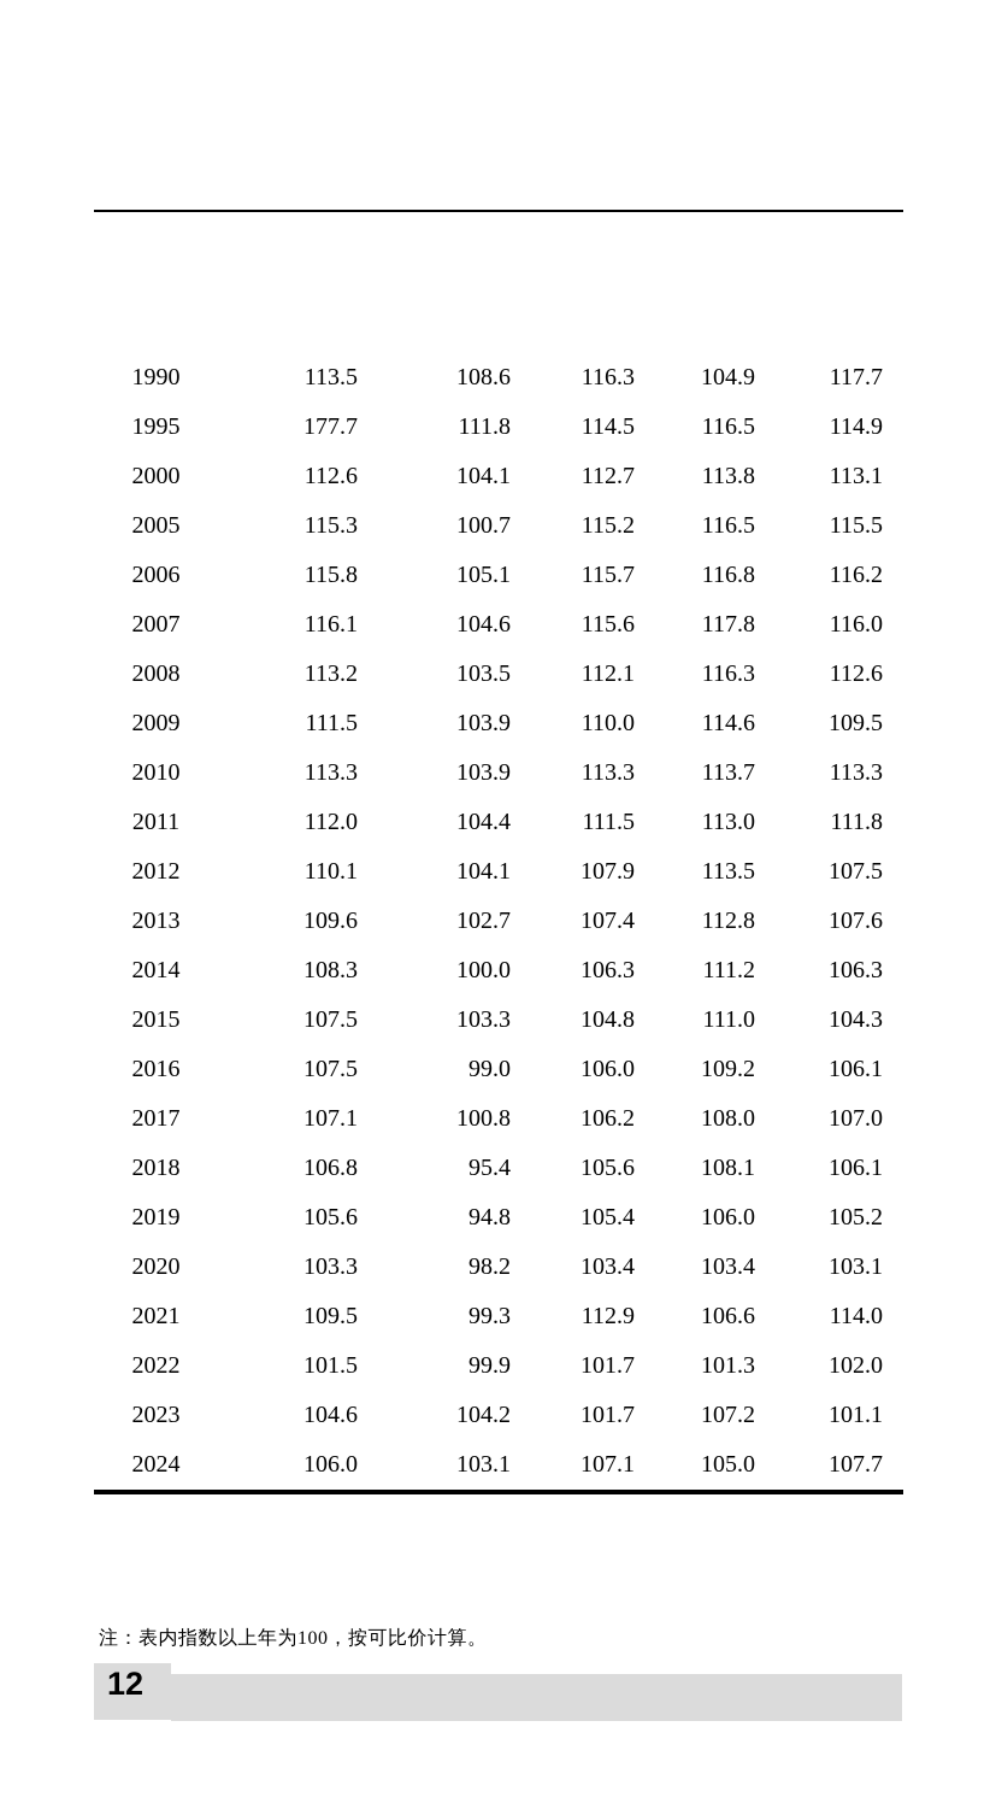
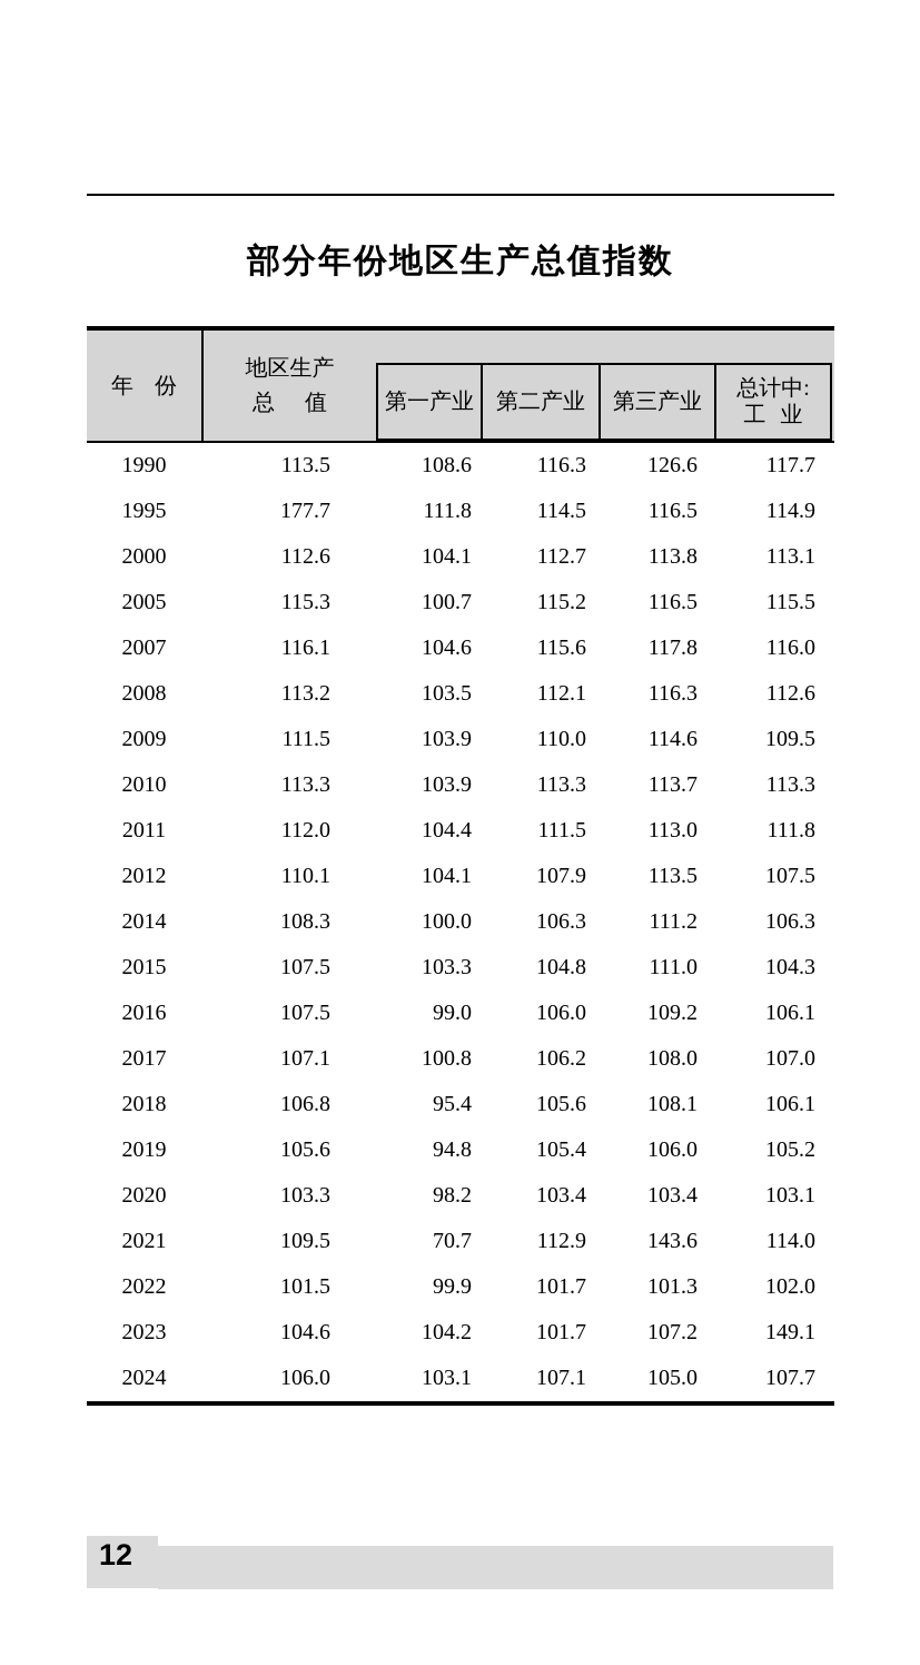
+ 部分年份地区生产总值指数
+ 年 份
+ 地区生产
+ 总 值
+ 第一产业
+ 第二产业
+ 第三产业
+ 总计中:
+ 工 业
  1990
  113.5
  108.6
  116.3
- 104.9
+ 126.6
  117.7
  1995
  177.7
  111.8
  114.5
  116.5
  114.9
  2000
  112.6
  104.1
  112.7
  113.8
  113.1
  2005
  115.3
  100.7
  115.2
  116.5
  115.5
- 2006
- 115.8
- 105.1
- 115.7
- 116.8
- 116.2
  2007
  116.1
  104.6
  115.6
  117.8
  116.0
  2008
  113.2
  103.5
  112.1
  116.3
  112.6
  2009
  111.5
  103.9
  110.0
  114.6
  109.5
  2010
  113.3
  103.9
  113.3
  113.7
  113.3
  2011
  112.0
  104.4
  111.5
  113.0
  111.8
  2012
  110.1
  104.1
  107.9
  113.5
  107.5
- 2013
- 109.6
- 102.7
- 107.4
- 112.8
- 107.6
  2014
  108.3
  100.0
  106.3
  111.2
  106.3
  2015
  107.5
  103.3
  104.8
  111.0
  104.3
  2016
  107.5
  99.0
  106.0
  109.2
  106.1
  2017
  107.1
  100.8
  106.2
  108.0
  107.0
  2018
  106.8
  95.4
  105.6
  108.1
  106.1
  2019
  105.6
  94.8
  105.4
  106.0
  105.2
  2020
  103.3
  98.2
  103.4
  103.4
  103.1
  2021
  109.5
- 99.3
+ 70.7
  112.9
- 106.6
+ 143.6
  114.0
  2022
  101.5
  99.9
  101.7
  101.3
  102.0
  2023
  104.6
  104.2
  101.7
  107.2
- 101.1
+ 149.1
  2024
  106.0
  103.1
  107.1
  105.0
  107.7
- 注：表内指数以上年为100，按可比价计算。
  12
